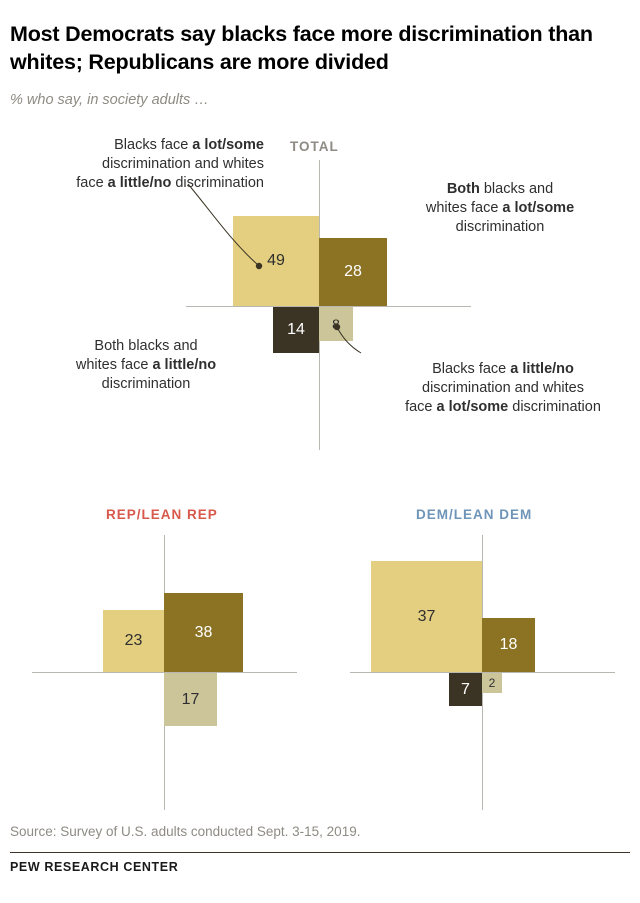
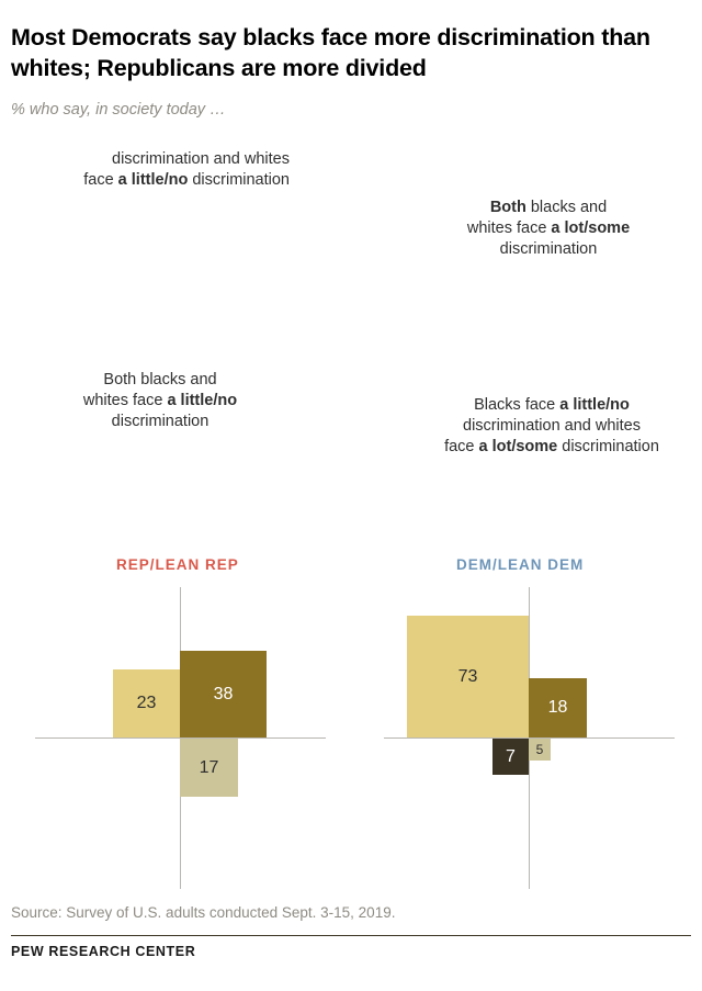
  Most Democrats say blacks face more discrimination than whites; Republicans are more divided
- % who say, in society adults …
+ % who say, in society today …
- TOTAL
- 49
- 28
- 14
- Blacks face a lot/some
  discrimination and whites
  face a little/no discrimination
  Both blacks and
  whites face a lot/some
  discrimination
  Both blacks and
  whites face a little/no
  discrimination
  Blacks face a little/no
  discrimination and whites
  face a lot/some discrimination
  REP/LEAN REP
  23
  38
  17
  DEM/LEAN DEM
- 37
+ 73
  18
  7
- 2
+ 5
  Source: Survey of U.S. adults conducted Sept. 3-15, 2019.
  PEW RESEARCH CENTER
